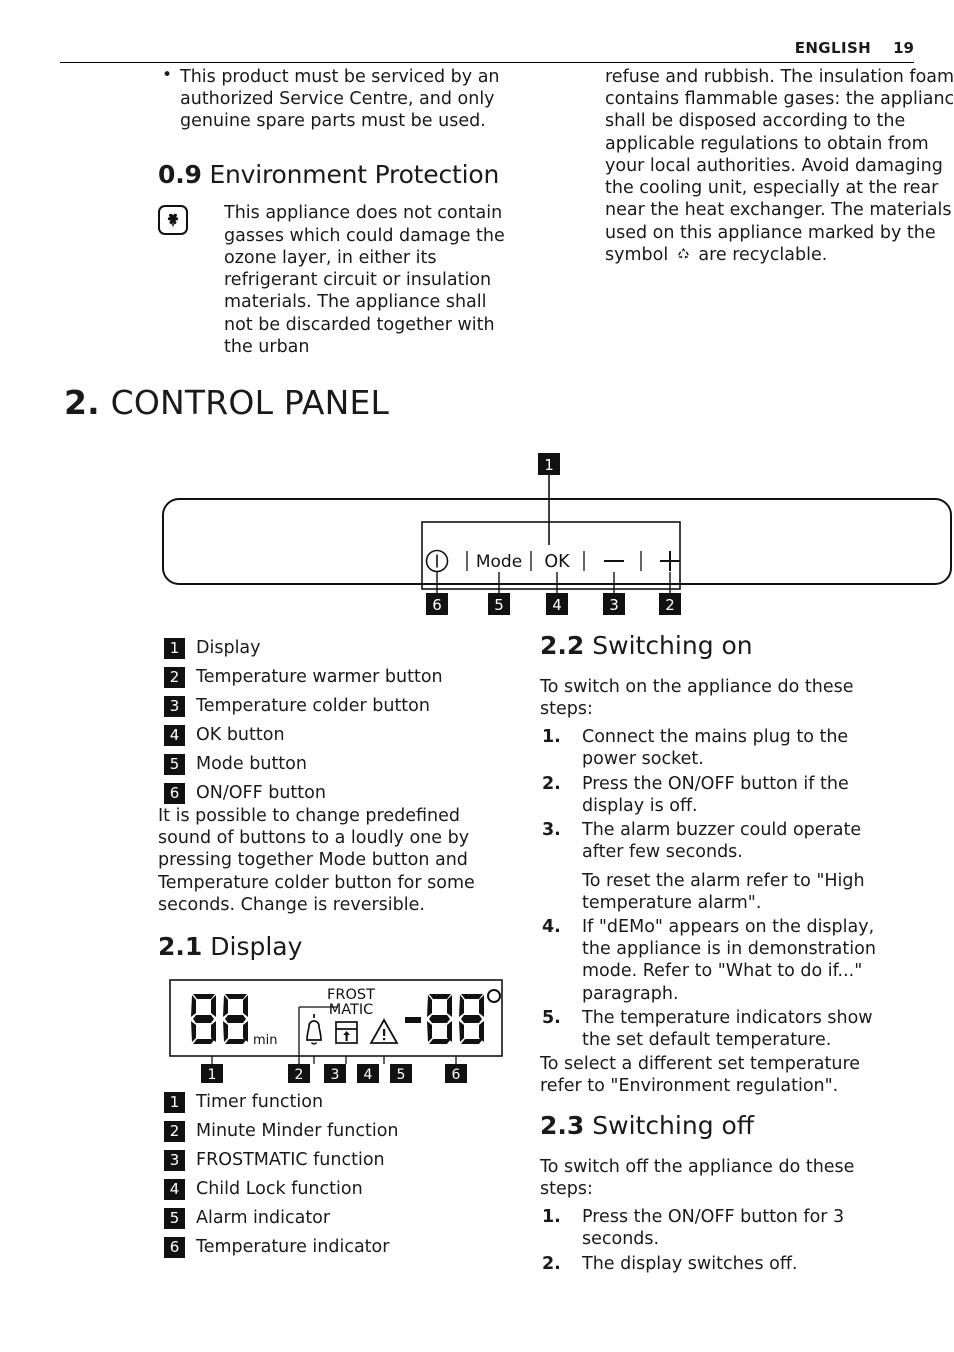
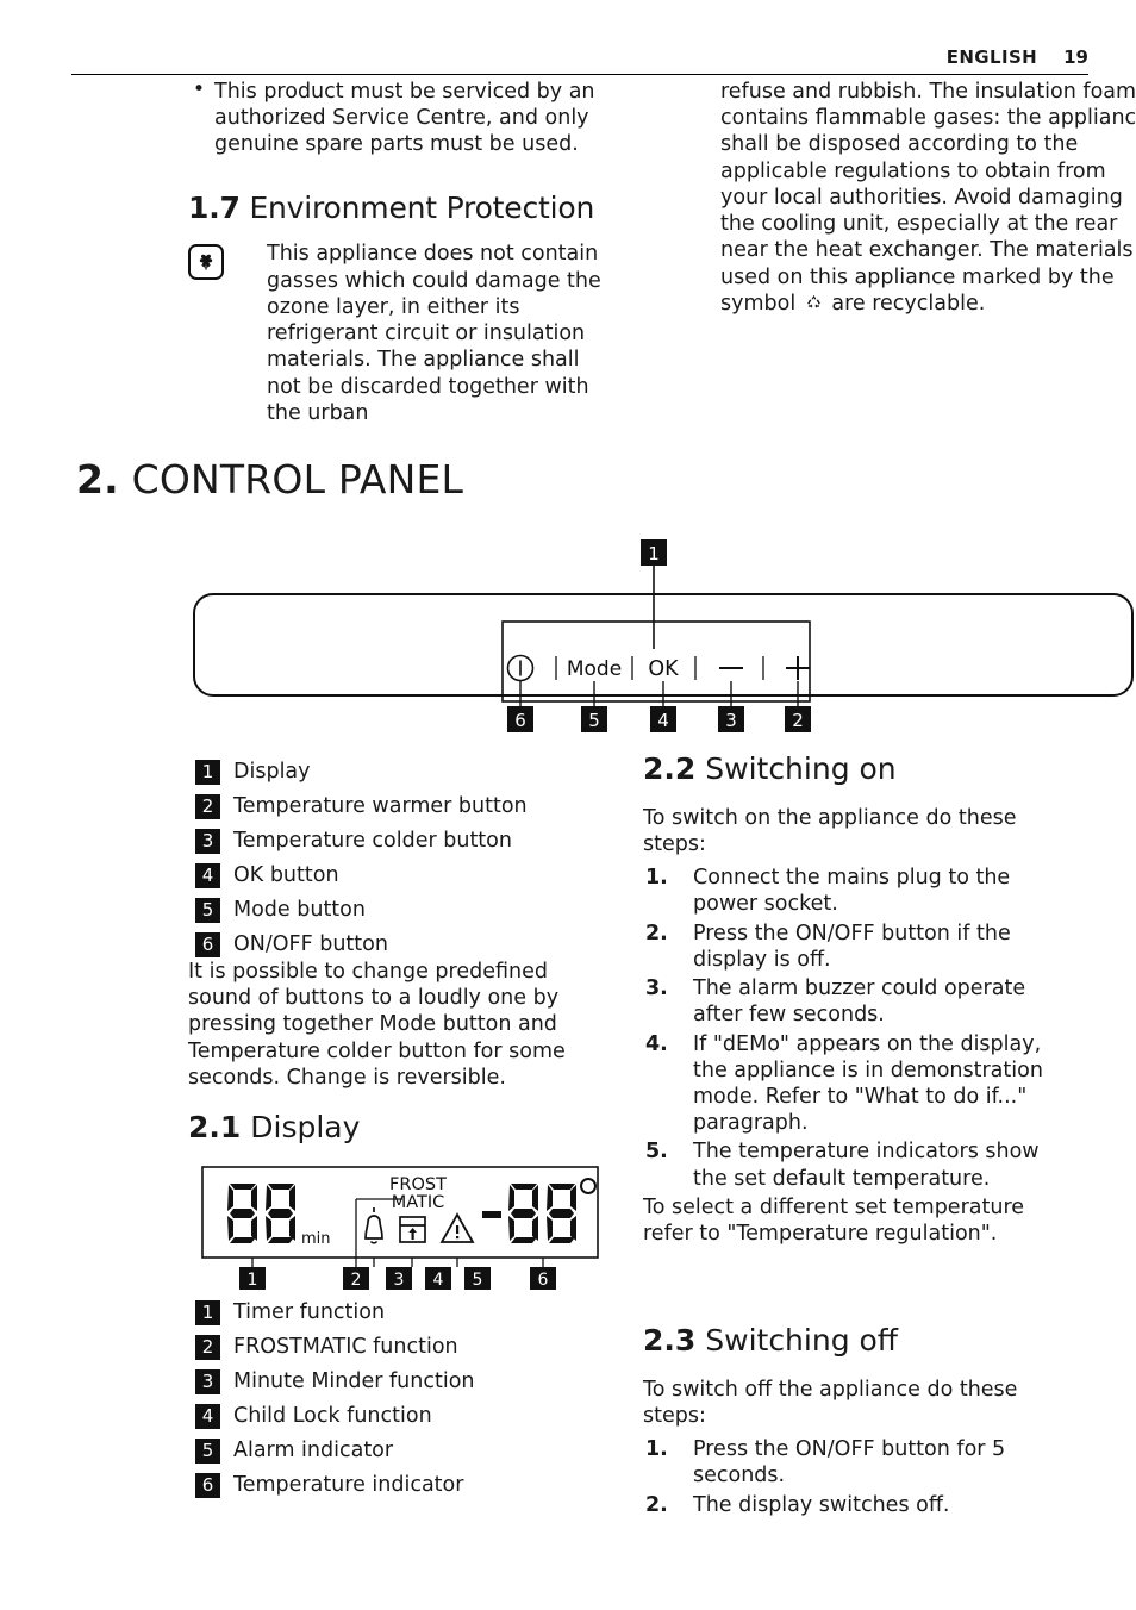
  ENGLISH 19
  This product must be serviced by an authorized Service Centre, and only genuine spare parts must be used.
- 0.9 Environment Protection
+ 1.7 Environment Protection
  This appliance does not contain gasses which could damage the ozone layer, in either its refrigerant circuit or insulation materials. The appliance shall not be discarded together with the urban
  refuse and rubbish. The insulation foam contains flammable gases: the applianc shall be disposed according to the applicable regulations to obtain from your local authorities. Avoid damaging the cooling unit, especially at the rear near the heat exchanger. The materials used on this appliance marked by the symbol are recyclable.
  2. CONTROL PANEL
  1
  Mode
  OK
  6
  5
  4
  3
  2
  1
  Display
  2
  Temperature warmer button
  3
  Temperature colder button
  4
  OK button
  5
  Mode button
  6
  ON/OFF button
  It is possible to change predefined sound of buttons to a loudly one by pressing together Mode button and Temperature colder button for some seconds. Change is reversible.
  2.1 Display
  min
  FROST
  MATIC
  1
  2
  3
  4
  5
  6
  1
  Timer function
  2
- Minute Minder function
+ FROSTMATIC function
  3
- FROSTMATIC function
+ Minute Minder function
  4
  Child Lock function
  5
  Alarm indicator
  6
  Temperature indicator
  2.2 Switching on
  To switch on the appliance do these steps:
  1.
  Connect the mains plug to the power socket.
  2.
  Press the ON/OFF button if the display is off.
  3.
  The alarm buzzer could operate after few seconds.
- To reset the alarm refer to "High temperature alarm".
  4.
  If "dEMo" appears on the display, the appliance is in demonstration mode. Refer to "What to do if..." paragraph.
  5.
  The temperature indicators show the set default temperature.
- To select a different set temperature refer to "Environment regulation".
+ To select a different set temperature refer to "Temperature regulation".
  2.3 Switching off
  To switch off the appliance do these steps:
  1.
- Press the ON/OFF button for 3 seconds.
+ Press the ON/OFF button for 5 seconds.
  2.
  The display switches off.
